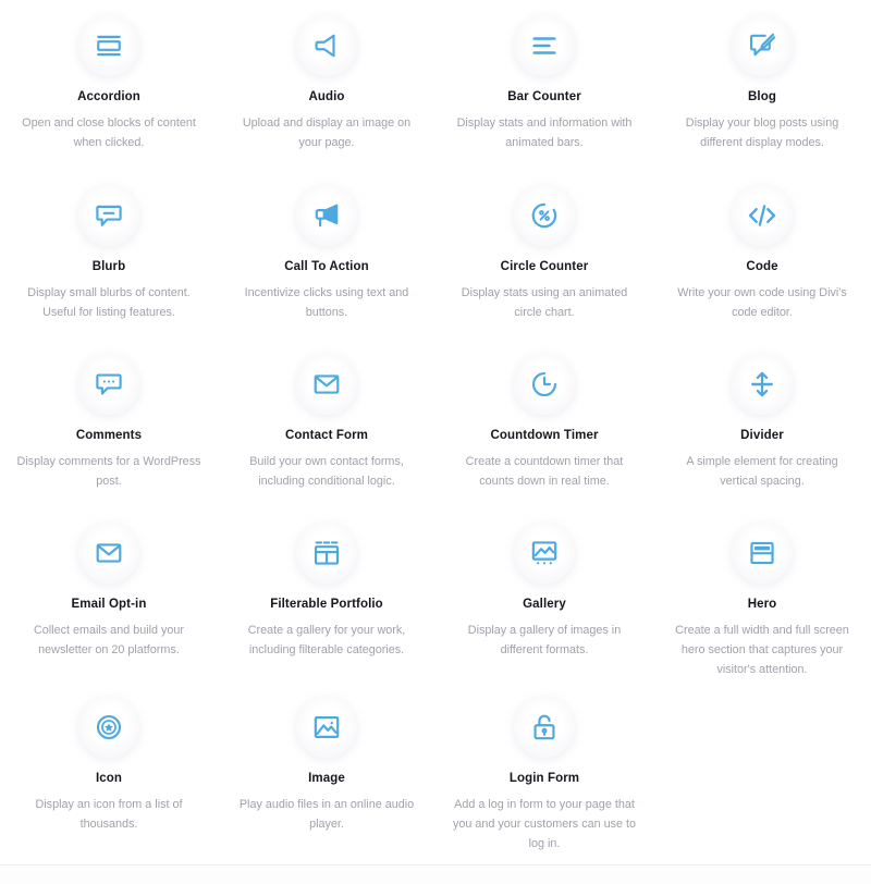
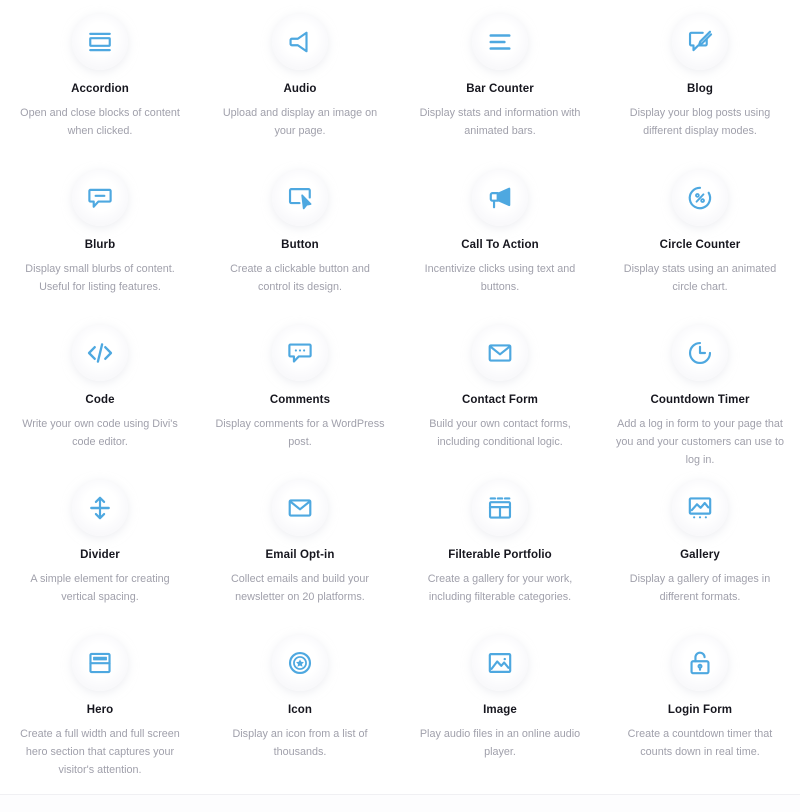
  Accordion
  Open and close blocks of content when clicked.
  Audio
  Upload and display an image on your page.
  Bar Counter
  Display stats and information with animated bars.
  Blog
  Display your blog posts using different display modes.
  Blurb
  Display small blurbs of content. Useful for listing features.
+ Button
+ Create a clickable button and control its design.
  Call To Action
  Incentivize clicks using text and buttons.
  Circle Counter
  Display stats using an animated circle chart.
  Code
  Write your own code using Divi's code editor.
  Comments
  Display comments for a WordPress post.
  Contact Form
  Build your own contact forms, including conditional logic.
  Countdown Timer
- Create a countdown timer that counts down in real time.
+ Add a log in form to your page that you and your customers can use to log in.
  Divider
  A simple element for creating vertical spacing.
  Email Opt-in
  Collect emails and build your newsletter on 20 platforms.
  Filterable Portfolio
  Create a gallery for your work, including filterable categories.
  Gallery
  Display a gallery of images in different formats.
  Hero
  Create a full width and full screen hero section that captures your visitor's attention.
  Icon
  Display an icon from a list of thousands.
  Image
  Play audio files in an online audio player.
  Login Form
- Add a log in form to your page that you and your customers can use to log in.
+ Create a countdown timer that counts down in real time.
